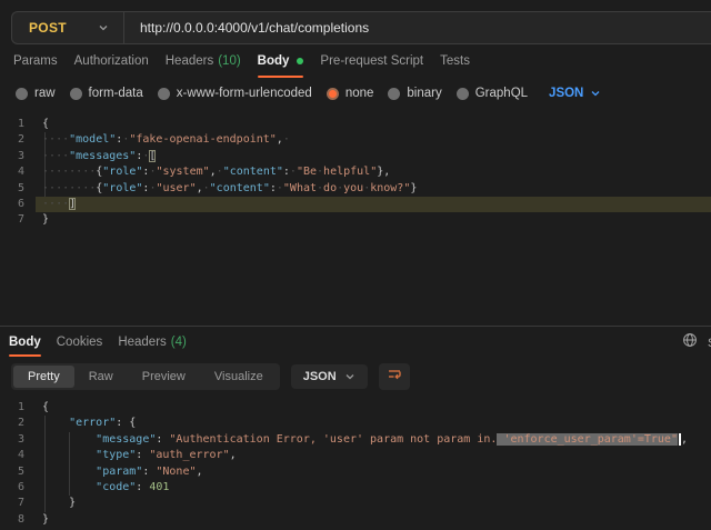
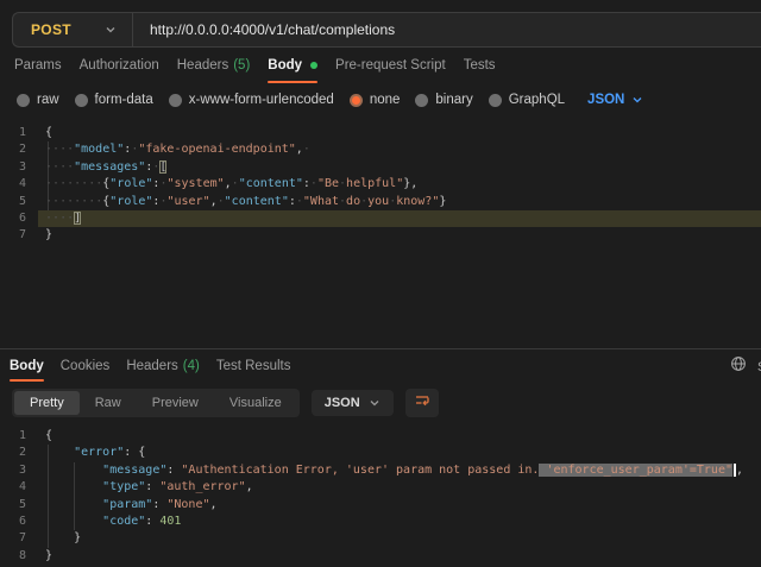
  POST
  http://0.0.0.0:4000/v1/chat/completions
  Params
  Authorization
  Headers
- (10)
+ (5)
  Body
  Pre-request Script
  Tests
  raw
  form-data
  x-www-form-urlencoded
  none
  binary
  GraphQL
  JSON
  1
  {
  2
  ····"model":·"fake-openai-endpoint",·
  3
  ····"messages":·[
  4
  ········{"role":·"system",·"content":·"Be·helpful"},
  5
  ········{"role":·"user",·"content":·"What·do·you·know?"}
  6
  ····]
  7
  }
  Body
  Cookies
  Headers
  (4)
+ Test Results
  Pretty
  Raw
  Preview
  Visualize
  JSON
  1
  {
  2
  "error": {
  3
- "message": "Authentication Error, 'user' param not param in. 'enforce_user_param'=True" ,
+ "message": "Authentication Error, 'user' param not passed in. 'enforce_user_param'=True" ,
  4
  "type": "auth_error",
  5
  "param": "None",
  6
  "code": 401
  7
  }
  8
  }
